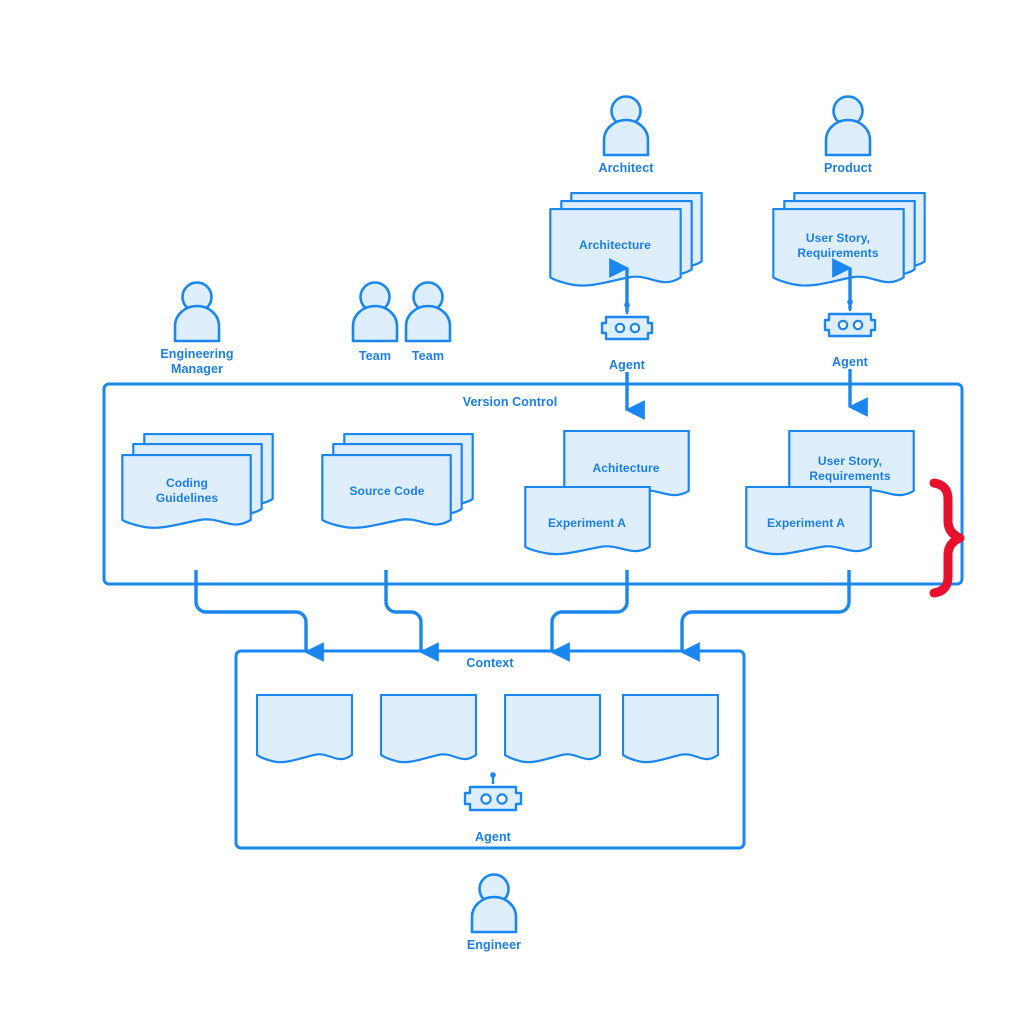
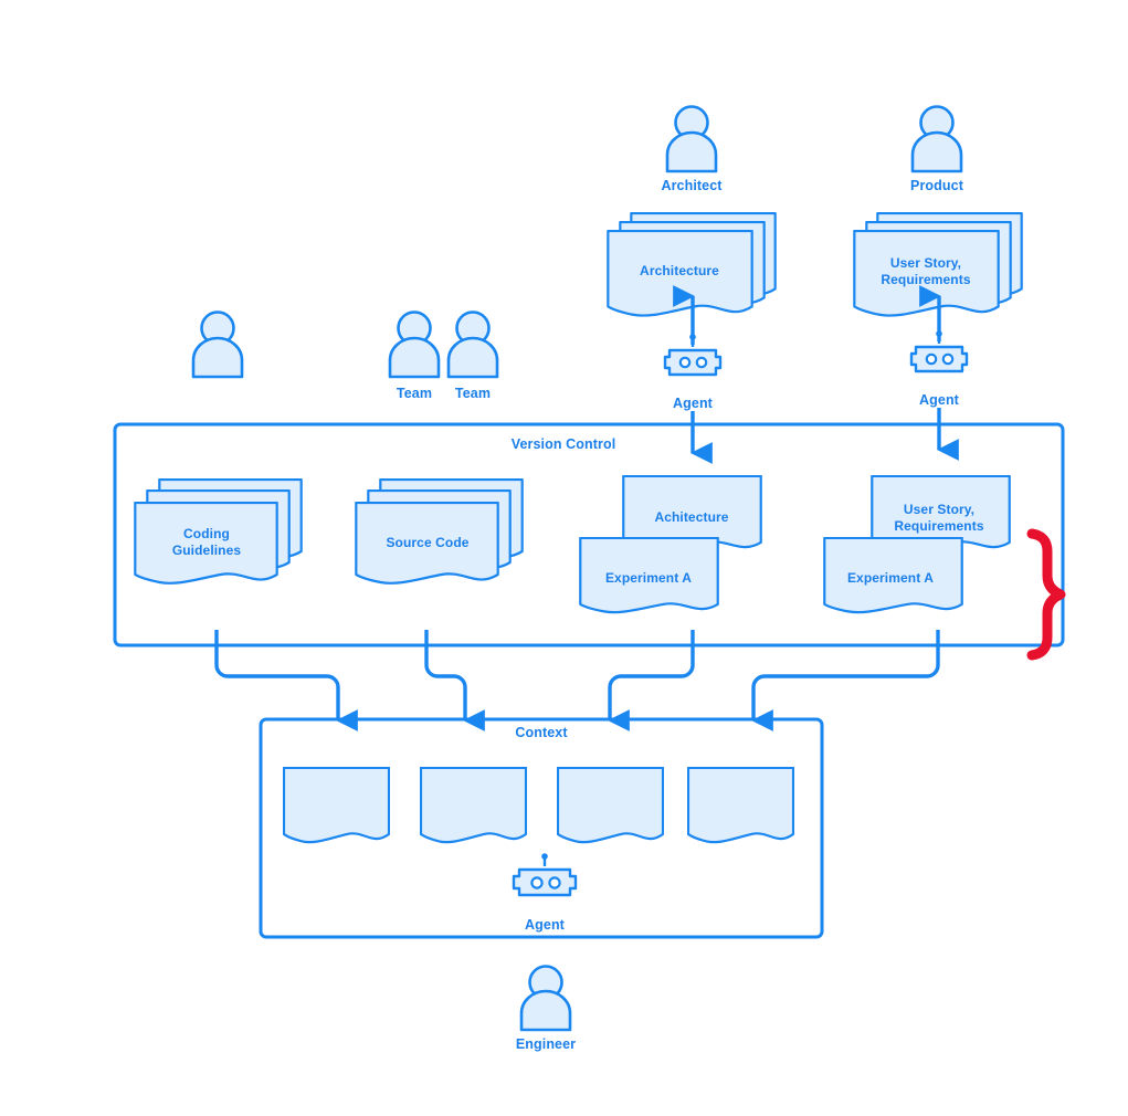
- Engineering
- Manager
  Team
  Team
  Architect
  Product
  Architecture
  User Story,
  Requirements
  Agent
  Agent
  Version Control
  Coding
  Guidelines
  Source Code
  Achitecture
  Experiment A
  User Story,
  Requirements
  Experiment A
  Context
  Agent
  Engineer
